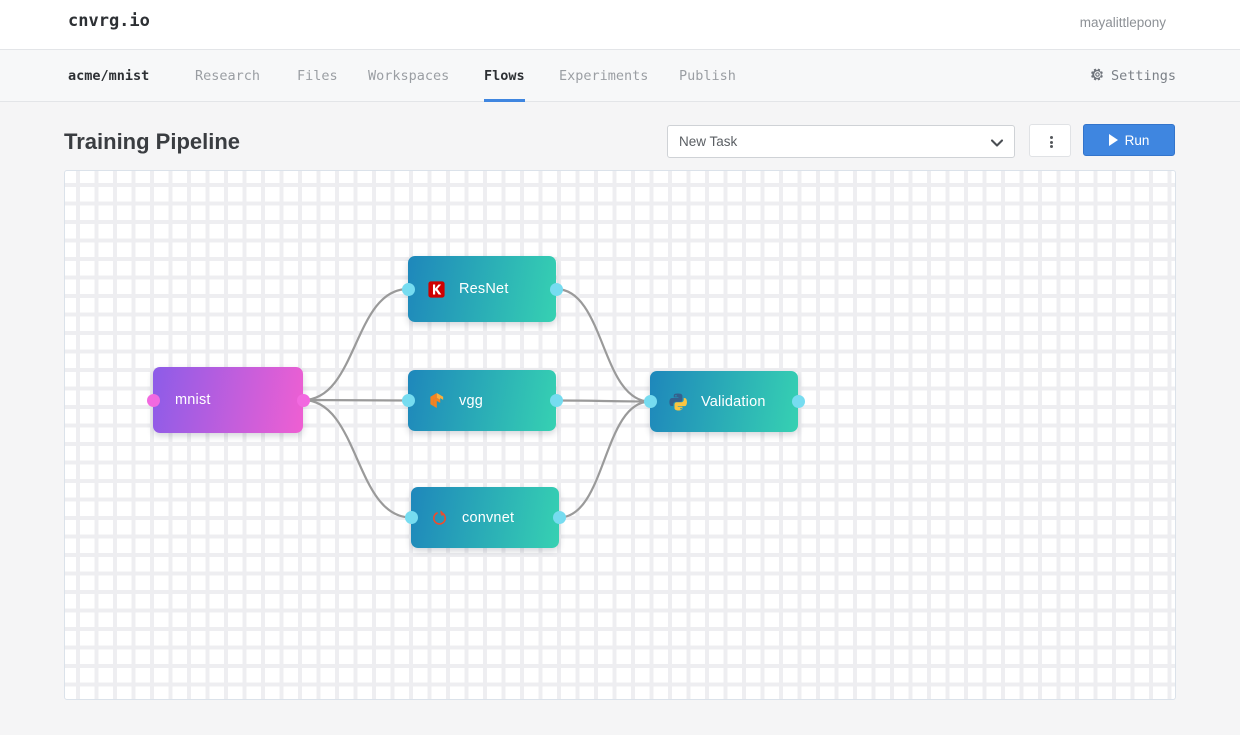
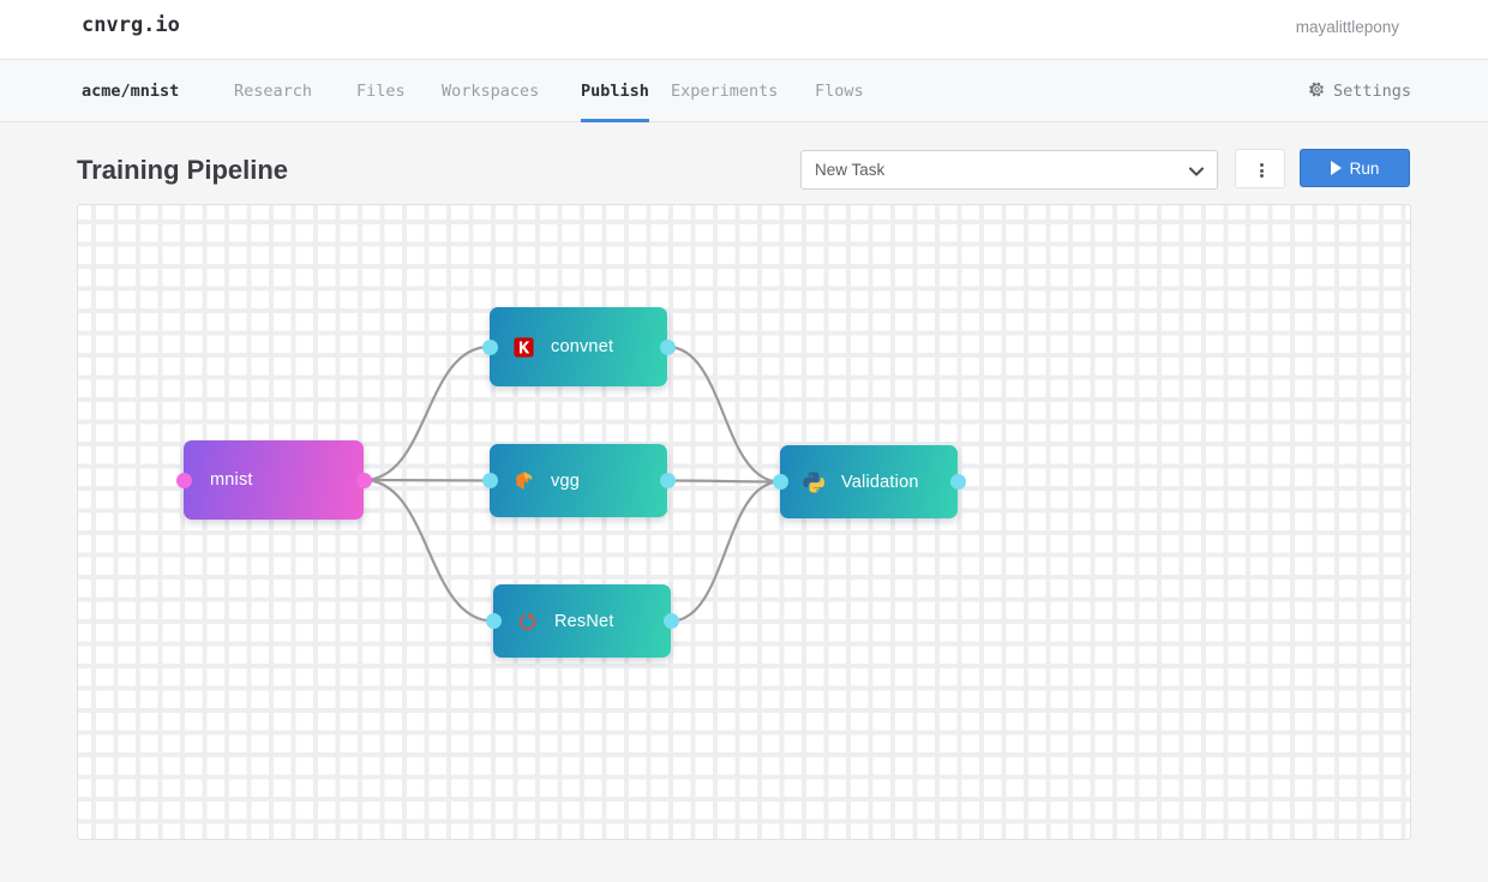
  cnvrg.io
  mayalittlepony
  acme/mnist
  Research
  Files
  Workspaces
- Flows
+ Publish
  Experiments
- Publish
+ Flows
  Settings
  Training Pipeline
  New Task
  Run
  mnist
- ResNet
+ convnet
  vgg
- convnet
+ ResNet
  Validation
